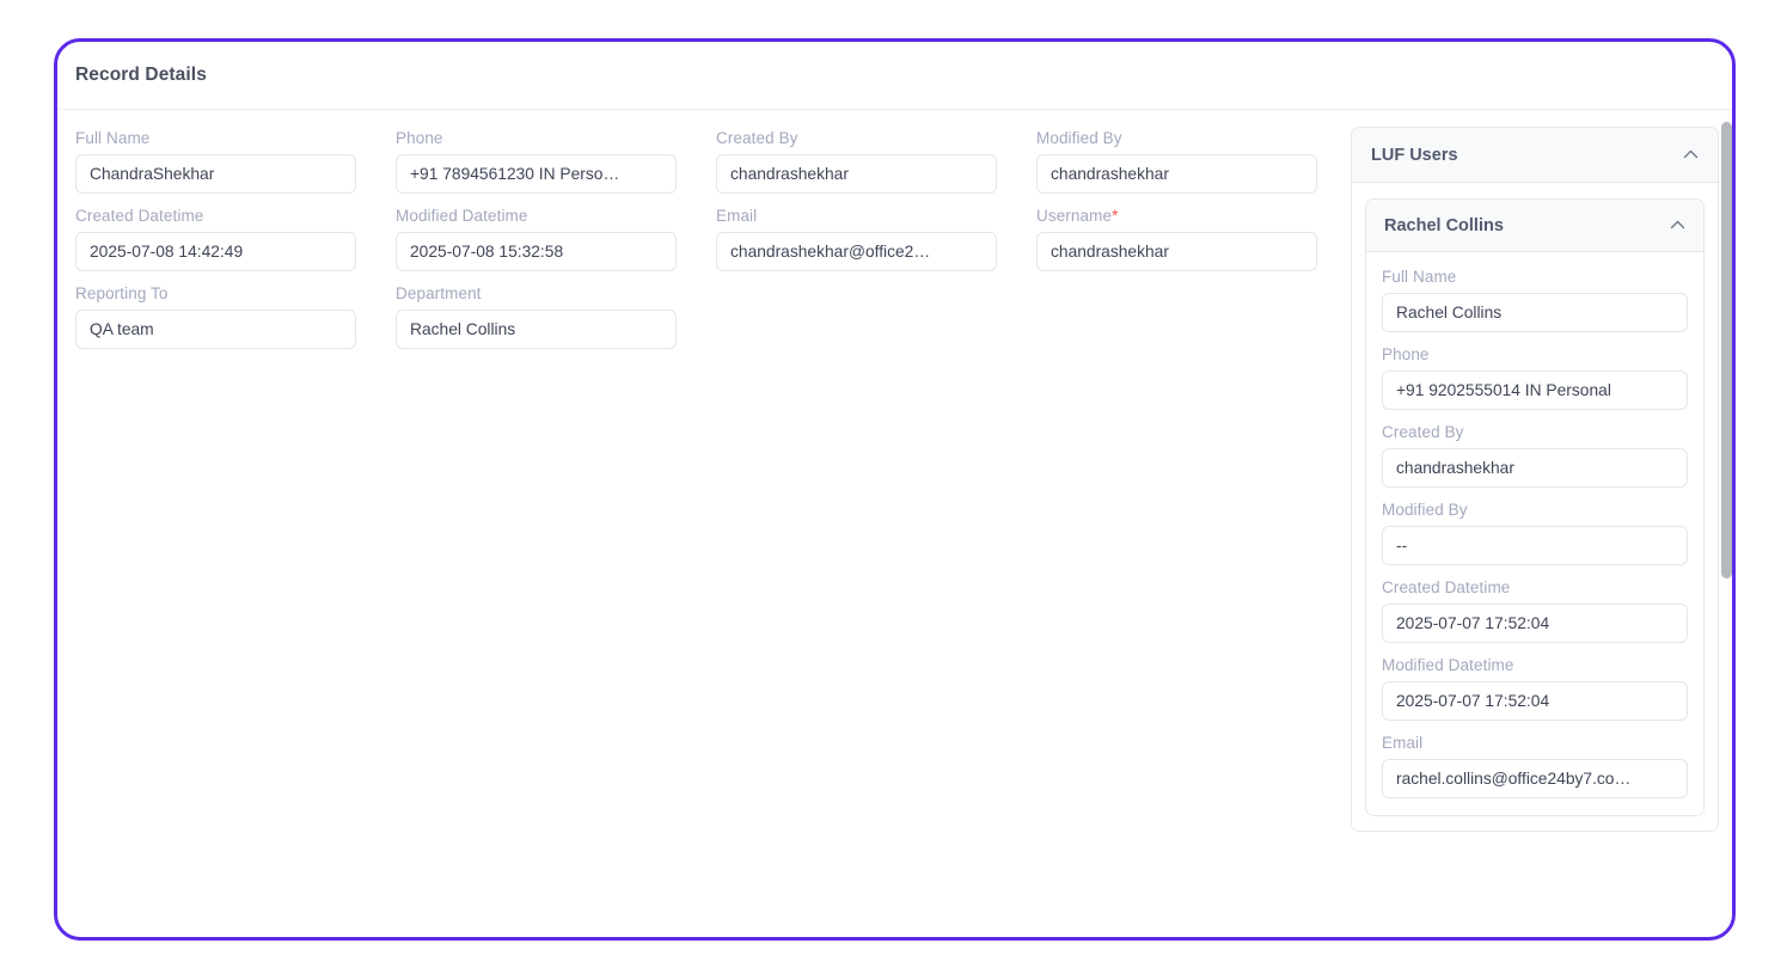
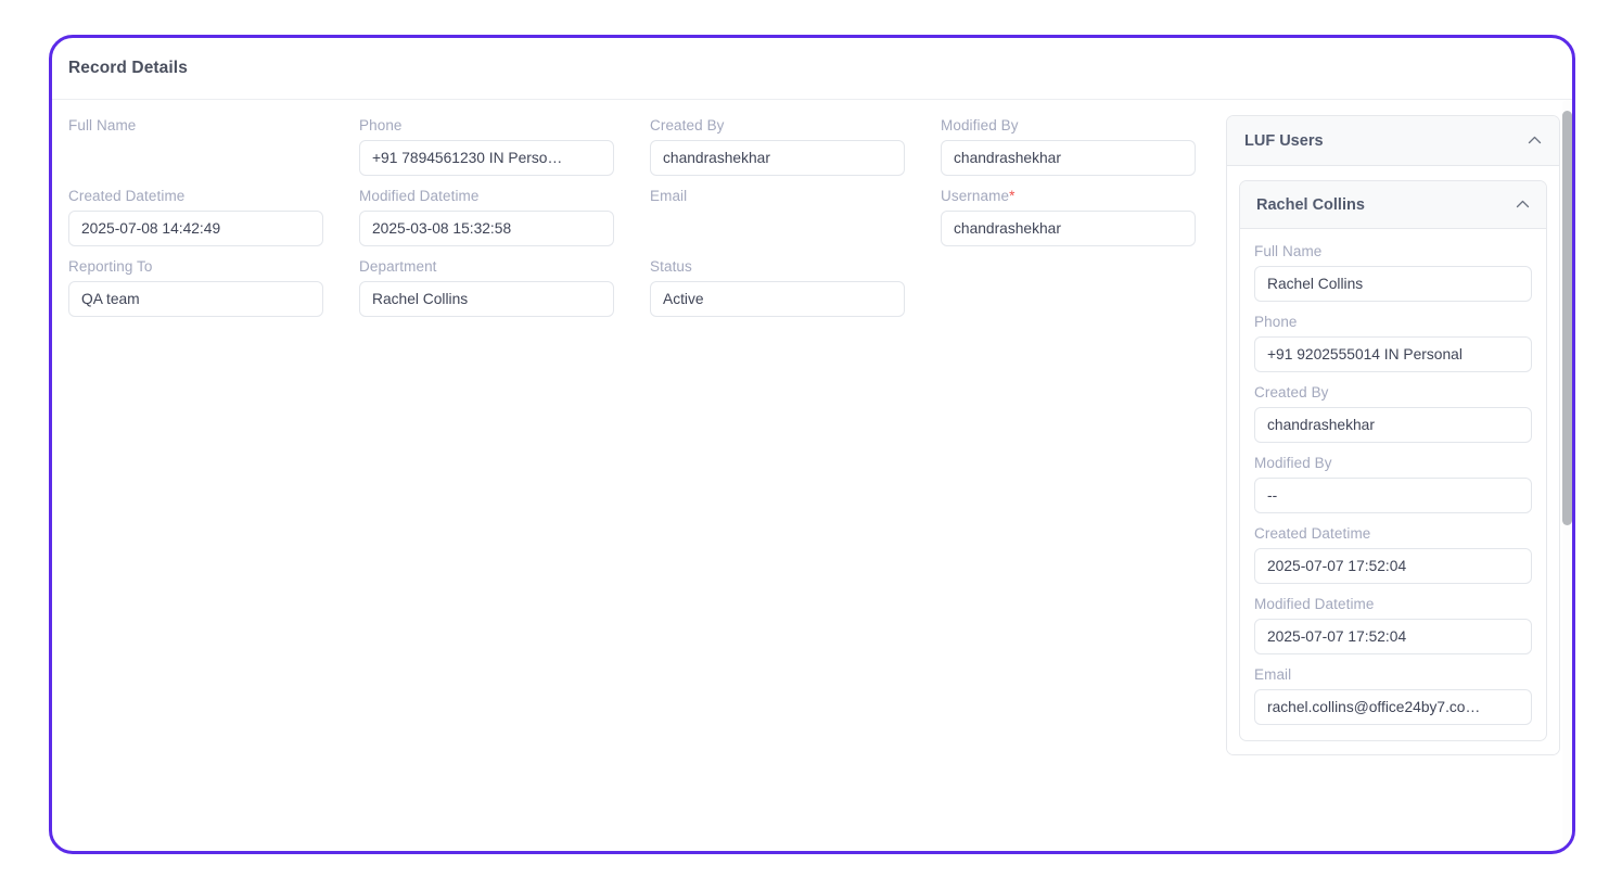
  Record Details
  Full Name
- ChandraShekhar
  Phone
  +91 7894561230 IN Perso…
  Created By
  chandrashekhar
  Modified By
  chandrashekhar
  Created Datetime
  2025-07-08 14:42:49
  Modified Datetime
- 2025-07-08 15:32:58
+ 2025-03-08 15:32:58
  Email
- chandrashekhar@office2…
  Username*
  chandrashekhar
  Reporting To
  QA team
  Department
  Rachel Collins
+ Status
+ Active
  LUF Users
  Rachel Collins
  Full Name
  Rachel Collins
  Phone
  +91 9202555014 IN Personal
  Created By
  chandrashekhar
  Modified By
  --
  Created Datetime
  2025-07-07 17:52:04
  Modified Datetime
  2025-07-07 17:52:04
  Email
  rachel.collins@office24by7.co…
